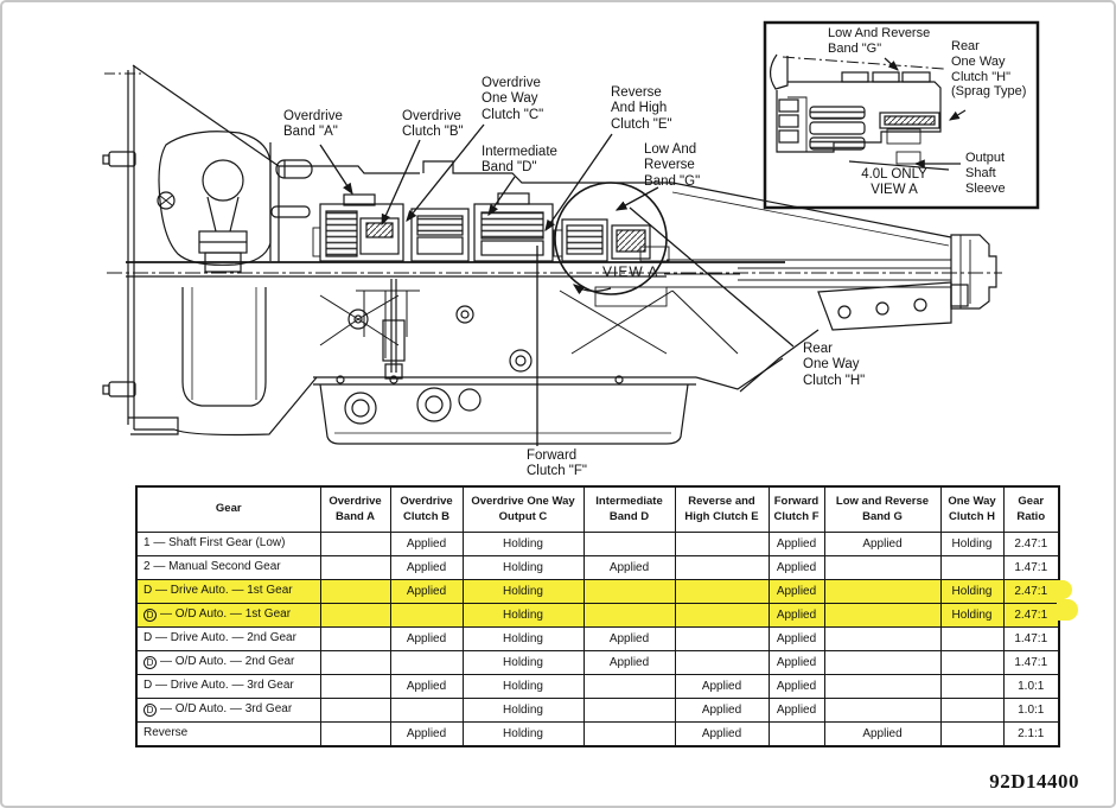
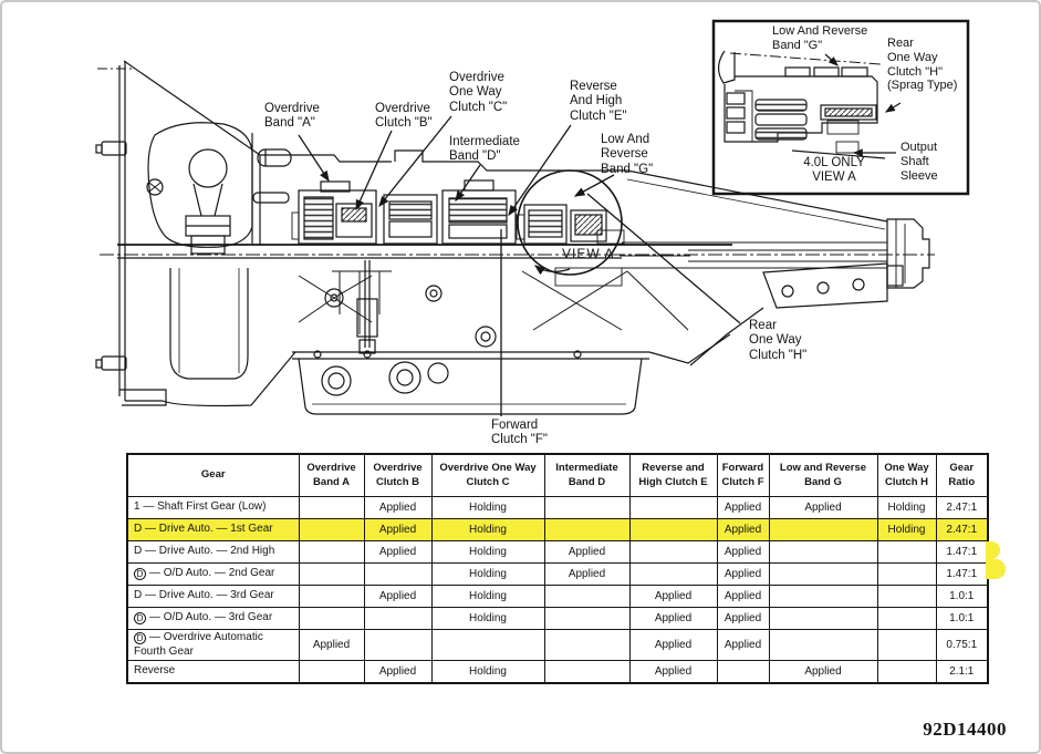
  Overdrive
  Band "A"
  Overdrive
  Clutch "B"
  Overdrive
  One Way
  Clutch "C"
  Intermediate
  Band "D"
  Reverse
  And High
  Clutch "E"
  Low And
  Reverse
  Band "G"
  VIEW A
  Rear
  One Way
  Clutch "H"
  Forward
  Clutch "F"
  Low And Reverse
  Band "G"
  Rear
  One Way
  Clutch "H"
  (Sprag Type)
  4.0L ONLY
  VIEW A
  Output
  Shaft
  Sleeve
- Gear	Overdrive Band A	Overdrive Clutch B	Overdrive One Way Output C	Intermediate Band D	Reverse and High Clutch E	Forward Clutch F	Low and Reverse Band G	One Way Clutch H	Gear Ratio
+ Gear	Overdrive Band A	Overdrive Clutch B	Overdrive One Way Clutch C	Intermediate Band D	Reverse and High Clutch E	Forward Clutch F	Low and Reverse Band G	One Way Clutch H	Gear Ratio
  1 — Shaft First Gear (Low)		Applied	Holding			Applied	Applied	Holding	2.47:1
- 2 — Manual Second Gear		Applied	Holding	Applied		Applied			1.47:1
  D — Drive Auto. — 1st Gear		Applied	Holding			Applied		Holding	2.47:1
- D — O/D Auto. — 1st Gear			Holding			Applied		Holding	2.47:1
- D — Drive Auto. — 2nd Gear		Applied	Holding	Applied		Applied			1.47:1
+ D — Drive Auto. — 2nd High		Applied	Holding	Applied		Applied			1.47:1
  D — O/D Auto. — 2nd Gear			Holding	Applied		Applied			1.47:1
  D — Drive Auto. — 3rd Gear		Applied	Holding		Applied	Applied			1.0:1
  D — O/D Auto. — 3rd Gear			Holding		Applied	Applied			1.0:1
+ D — Overdrive Automatic Fourth Gear	Applied				Applied	Applied			0.75:1
  Reverse		Applied	Holding		Applied		Applied		2.1:1
  92D14400
